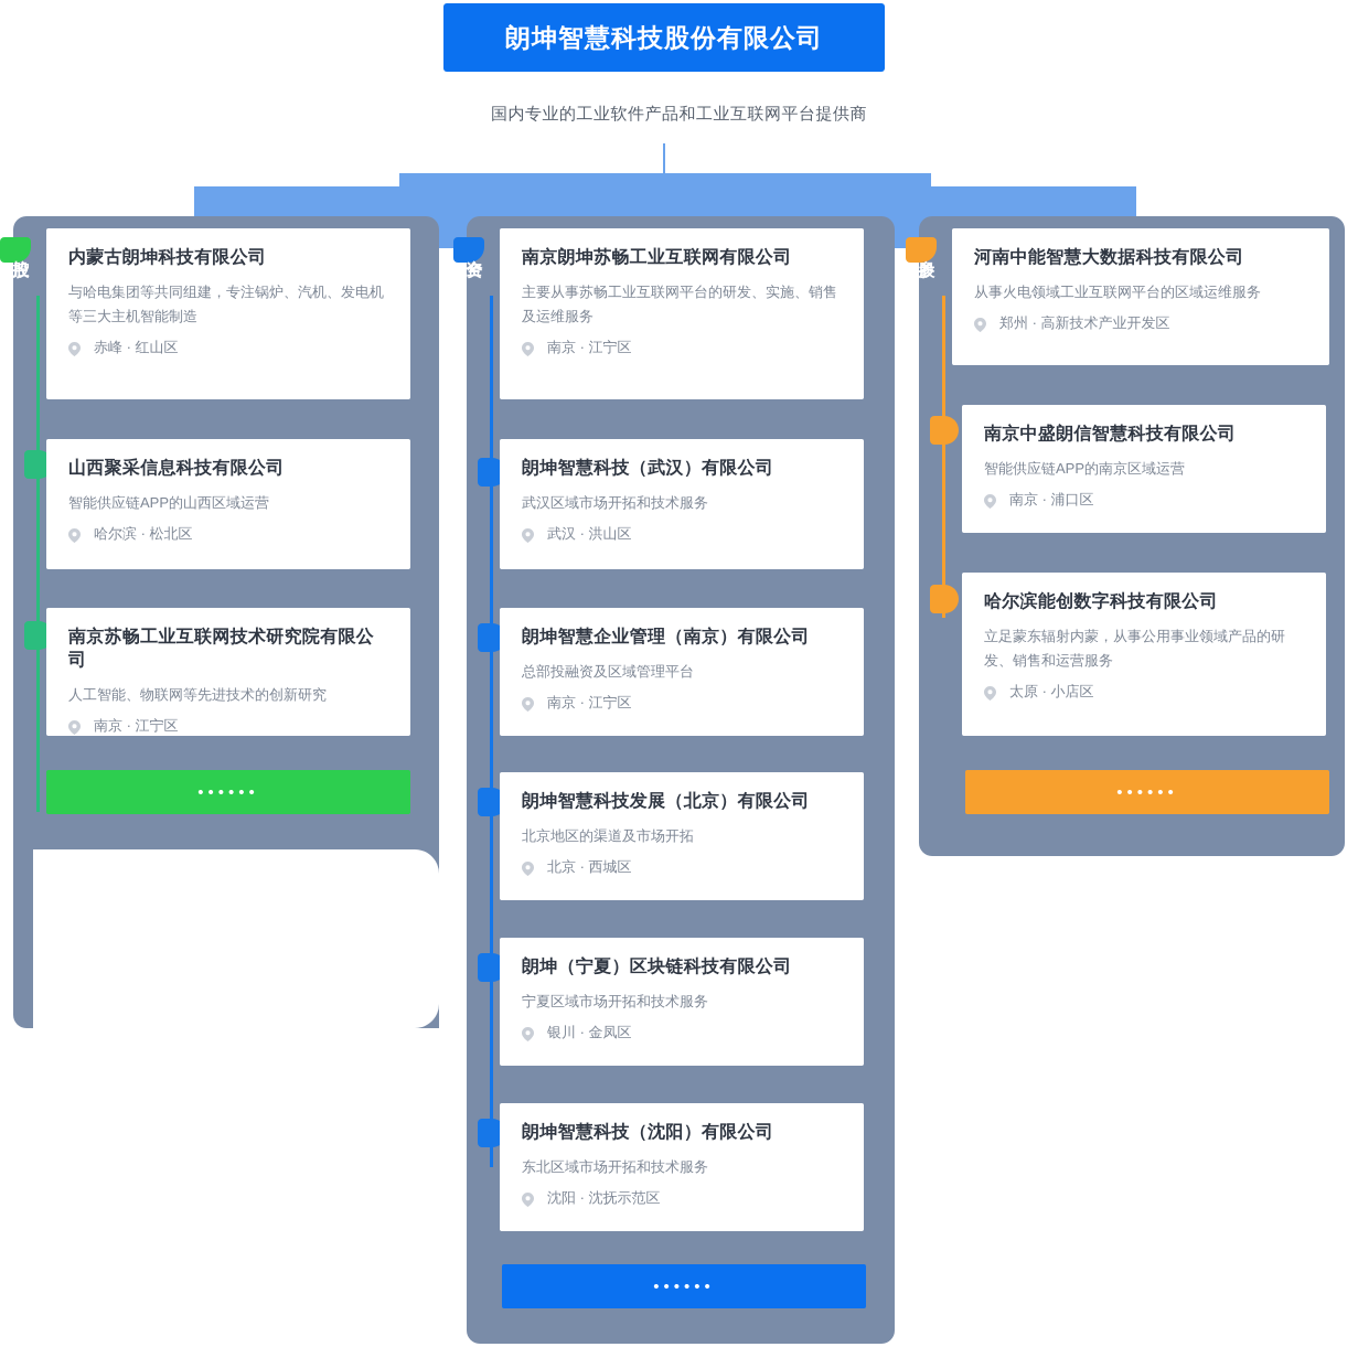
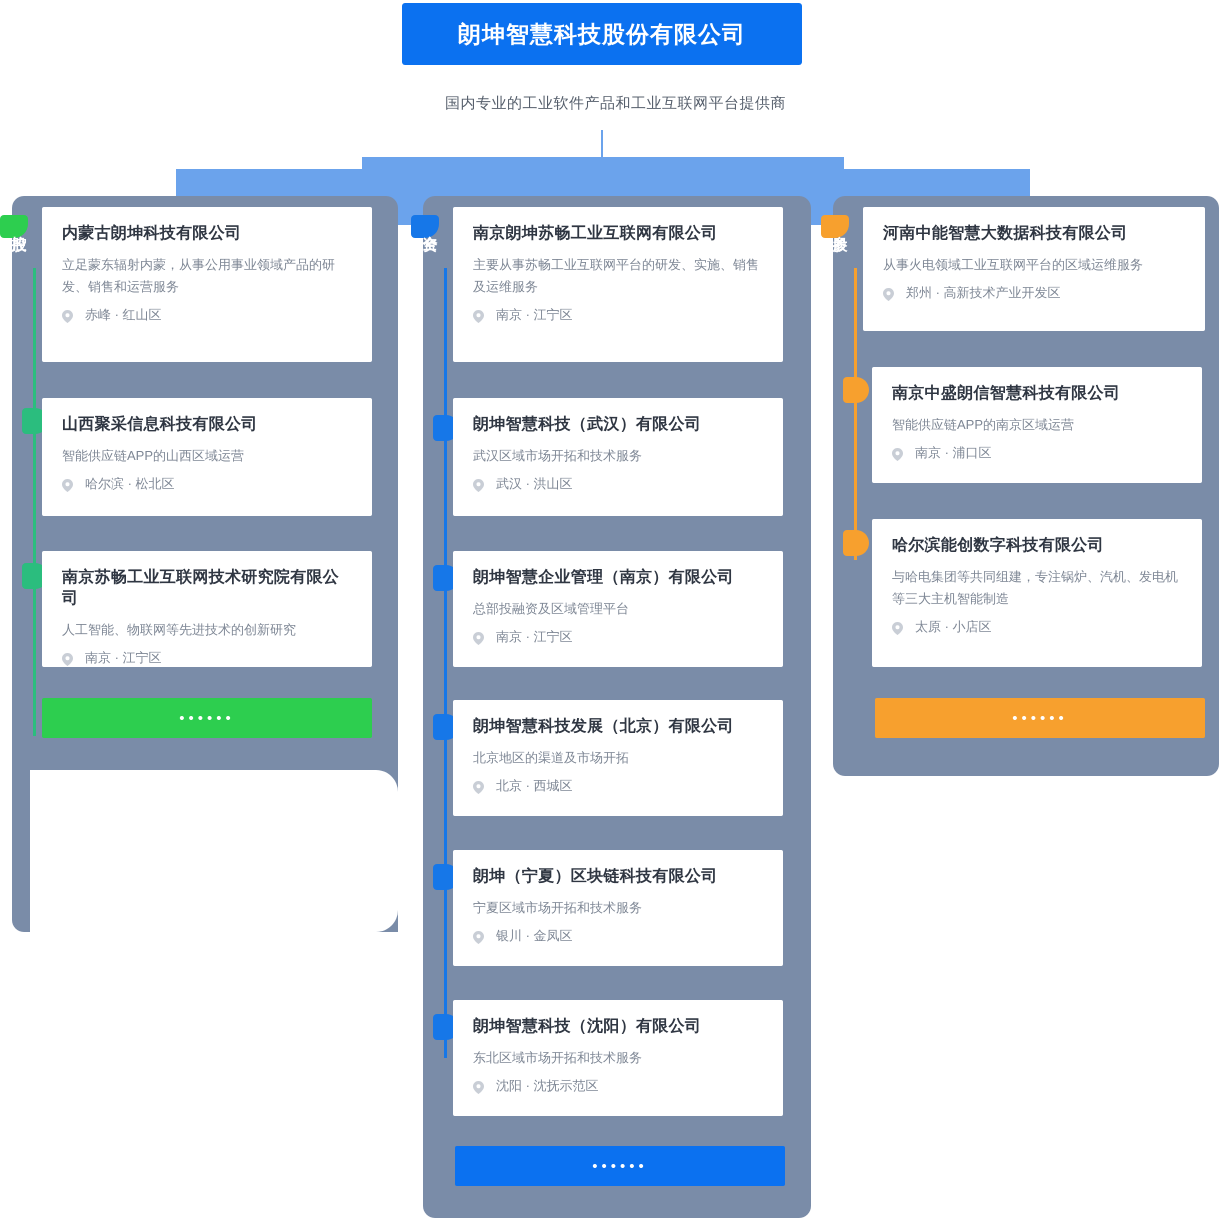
  朗坤智慧科技股份有限公司
  国内专业的工业软件产品和工业互联网平台提供商
  内蒙古朗坤科技有限公司
- 与哈电集团等共同组建，专注锅炉、汽机、发电机等三大主机智能制造
+ 立足蒙东辐射内蒙，从事公用事业领域产品的研发、销售和运营服务
  赤峰 · 红山区
  山西聚采信息科技有限公司
  智能供应链APP的山西区域运营
  哈尔滨 · 松北区
  南京苏畅工业互联网技术研究院有限公司
  人工智能、物联网等先进技术的创新研究
  南京 · 江宁区
  ••••••
  南京朗坤苏畅工业互联网有限公司
  主要从事苏畅工业互联网平台的研发、实施、销售及运维服务
  南京 · 江宁区
  朗坤智慧科技（武汉）有限公司
  武汉区域市场开拓和技术服务
  武汉 · 洪山区
  朗坤智慧企业管理（南京）有限公司
  总部投融资及区域管理平台
  南京 · 江宁区
  朗坤智慧科技发展（北京）有限公司
  北京地区的渠道及市场开拓
  北京 · 西城区
  朗坤（宁夏）区块链科技有限公司
  宁夏区域市场开拓和技术服务
  银川 · 金凤区
  朗坤智慧科技（沈阳）有限公司
  东北区域市场开拓和技术服务
  沈阳 · 沈抚示范区
  ••••••
  河南中能智慧大数据科技有限公司
  从事火电领域工业互联网平台的区域运维服务
  郑州 · 高新技术产业开发区
  南京中盛朗信智慧科技有限公司
  智能供应链APP的南京区域运营
  南京 · 浦口区
  哈尔滨能创数字科技有限公司
- 立足蒙东辐射内蒙，从事公用事业领域产品的研发、销售和运营服务
+ 与哈电集团等共同组建，专注锅炉、汽机、发电机等三大主机智能制造
  太原 · 小店区
  ••••••
